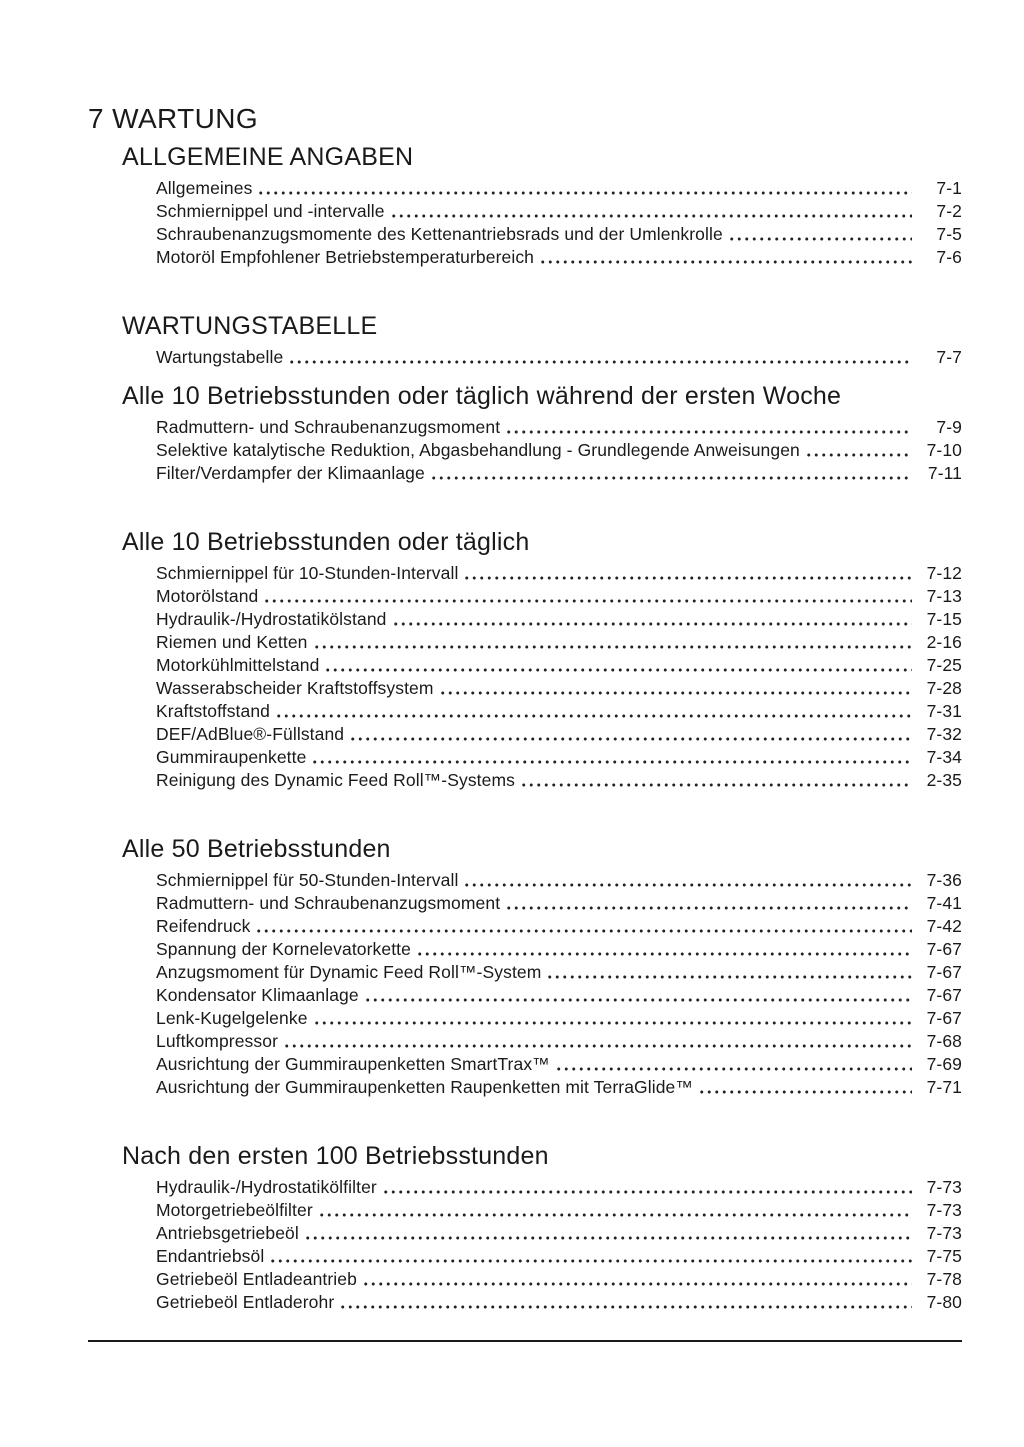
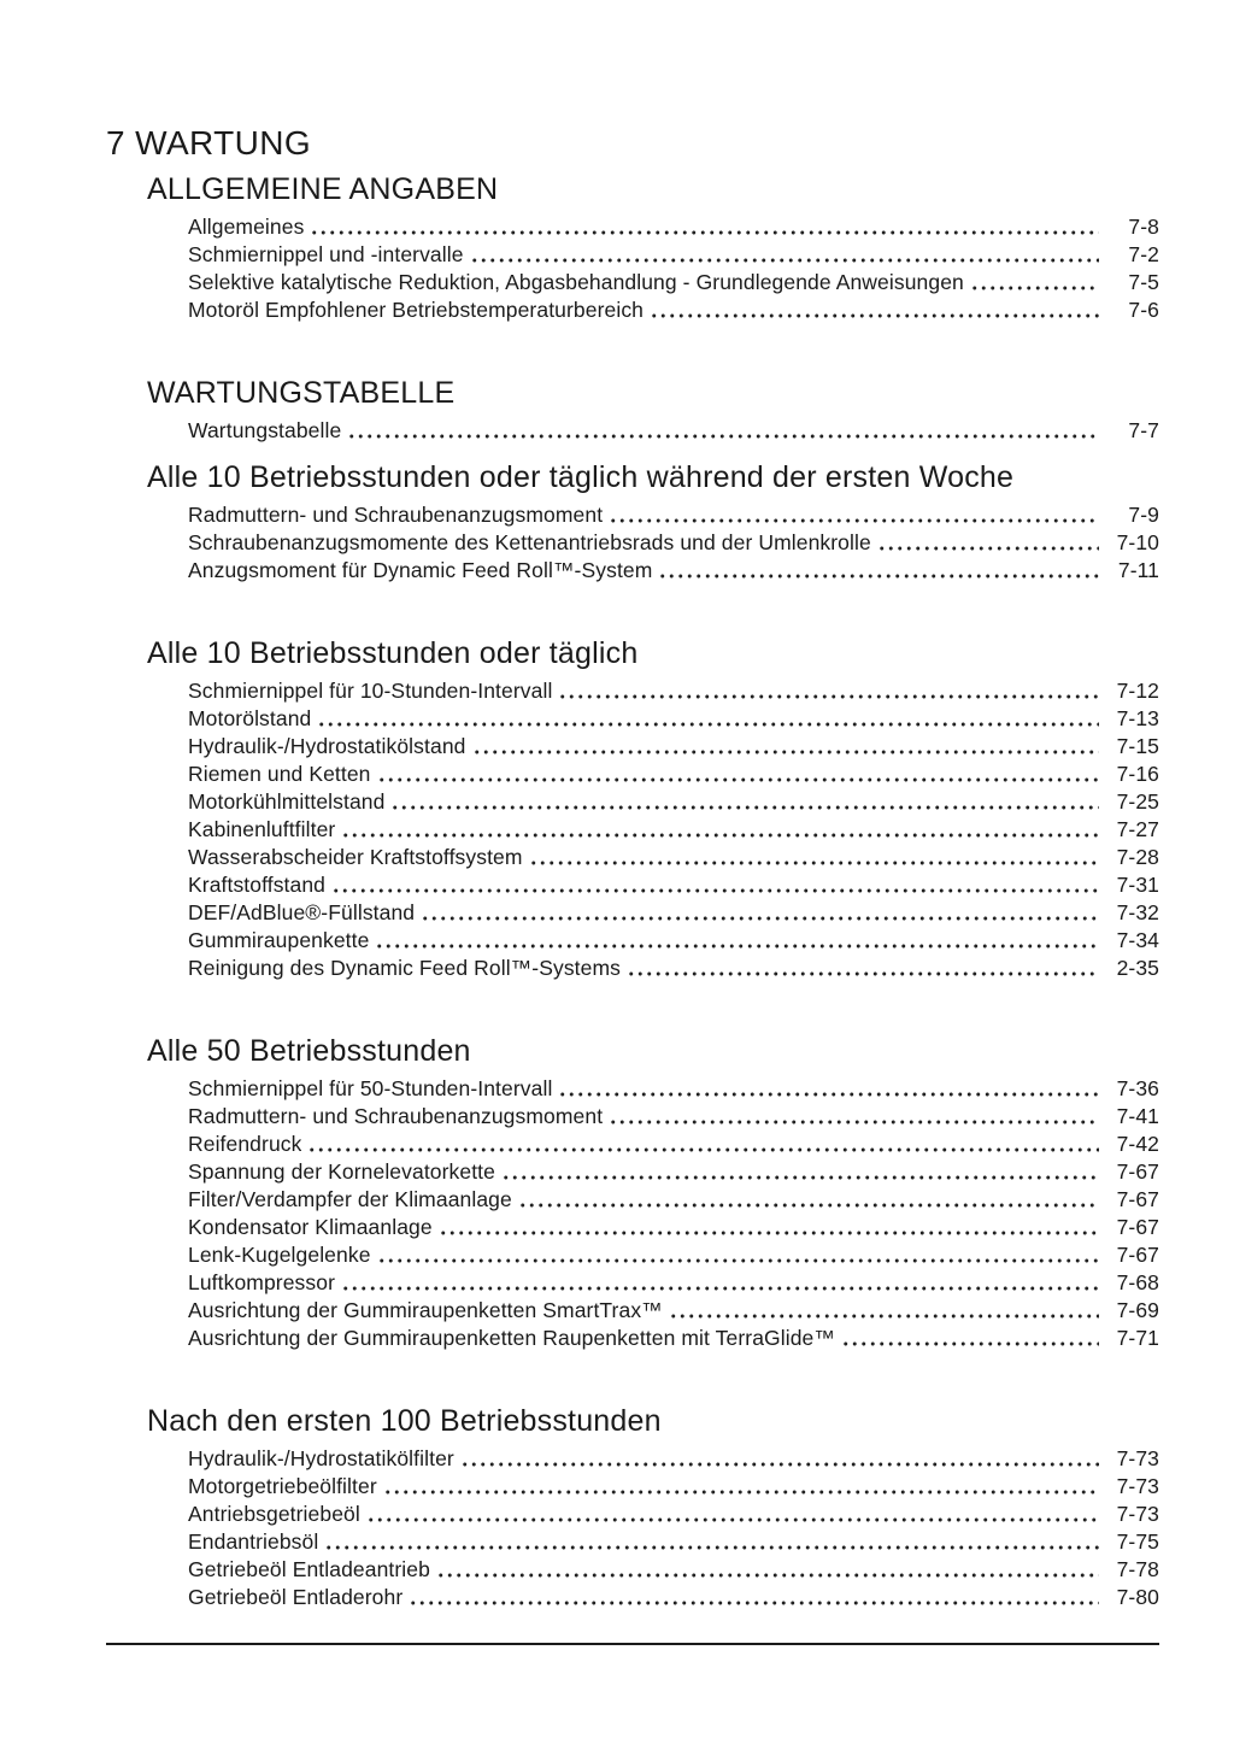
  7 WARTUNG
  ALLGEMEINE ANGABEN
  Allgemeines
- 7-1
+ 7-8
  Schmiernippel und -intervalle
  7-2
- Schraubenanzugsmomente des Kettenantriebsrads und der Umlenkrolle
+ Selektive katalytische Reduktion, Abgasbehandlung - Grundlegende Anweisungen
  7-5
  Motoröl Empfohlener Betriebstemperaturbereich
  7-6
  WARTUNGSTABELLE
  Wartungstabelle
  7-7
  Alle 10 Betriebsstunden oder täglich während der ersten Woche
  Radmuttern- und Schraubenanzugsmoment
  7-9
- Selektive katalytische Reduktion, Abgasbehandlung - Grundlegende Anweisungen
+ Schraubenanzugsmomente des Kettenantriebsrads und der Umlenkrolle
  7-10
- Filter/Verdampfer der Klimaanlage
+ Anzugsmoment für Dynamic Feed Roll™-System
  7-11
  Alle 10 Betriebsstunden oder täglich
  Schmiernippel für 10-Stunden-Intervall
  7-12
  Motorölstand
  7-13
  Hydraulik-/Hydrostatikölstand
  7-15
  Riemen und Ketten
- 2-16
+ 7-16
  Motorkühlmittelstand
  7-25
+ Kabinenluftfilter
+ 7-27
  Wasserabscheider Kraftstoffsystem
  7-28
  Kraftstoffstand
  7-31
  DEF/AdBlue®-Füllstand
  7-32
  Gummiraupenkette
  7-34
  Reinigung des Dynamic Feed Roll™-Systems
  2-35
  Alle 50 Betriebsstunden
  Schmiernippel für 50-Stunden-Intervall
  7-36
  Radmuttern- und Schraubenanzugsmoment
  7-41
  Reifendruck
  7-42
  Spannung der Kornelevatorkette
  7-67
- Anzugsmoment für Dynamic Feed Roll™-System
+ Filter/Verdampfer der Klimaanlage
  7-67
  Kondensator Klimaanlage
  7-67
  Lenk-Kugelgelenke
  7-67
  Luftkompressor
  7-68
  Ausrichtung der Gummiraupenketten SmartTrax™
  7-69
  Ausrichtung der Gummiraupenketten Raupenketten mit TerraGlide™
  7-71
  Nach den ersten 100 Betriebsstunden
  Hydraulik-/Hydrostatikölfilter
  7-73
  Motorgetriebeölfilter
  7-73
  Antriebsgetriebeöl
  7-73
  Endantriebsöl
  7-75
  Getriebeöl Entladeantrieb
  7-78
  Getriebeöl Entladerohr
  7-80
